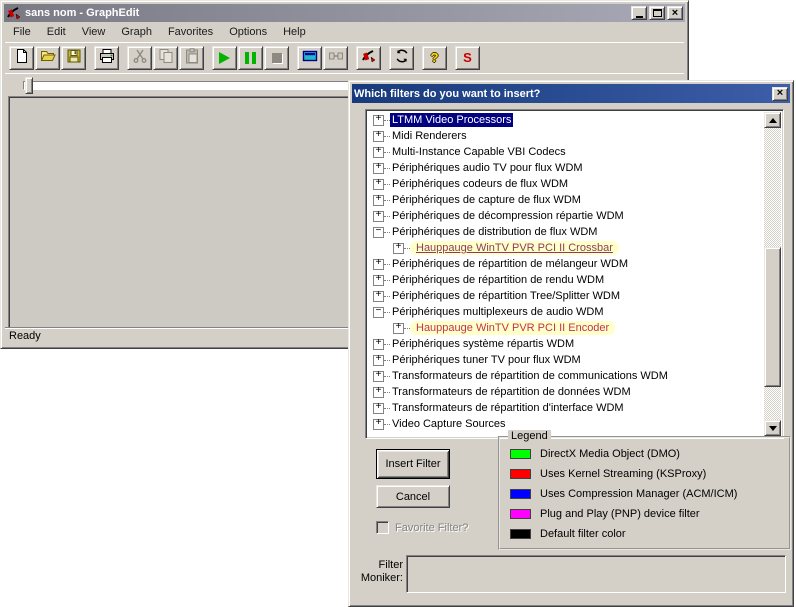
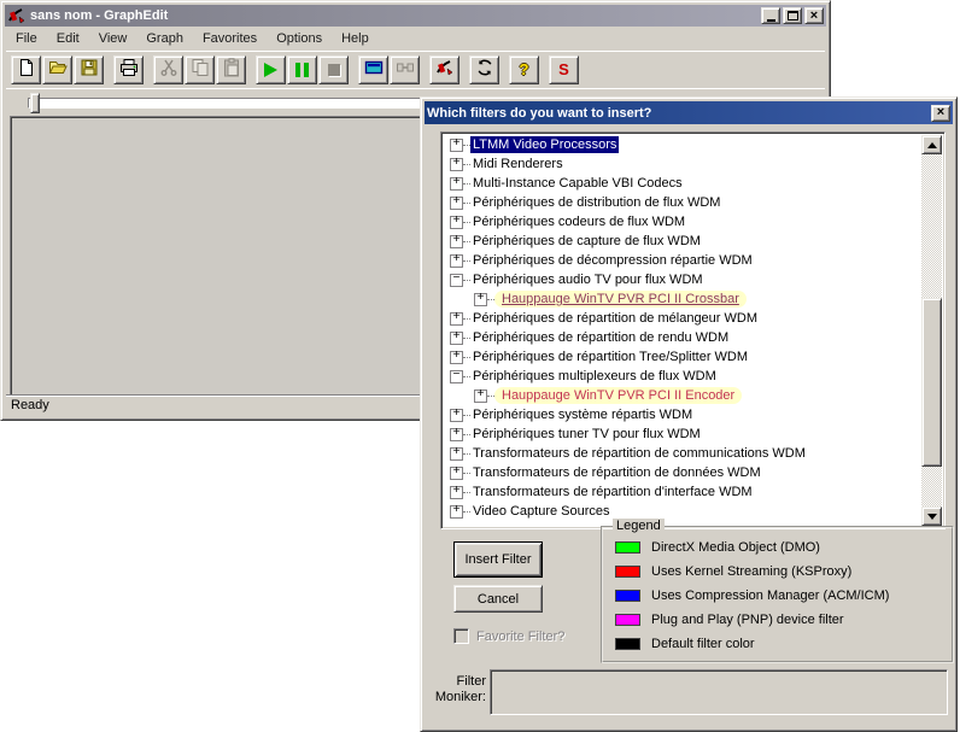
  sans nom - GraphEdit
  ×
  File
  Edit
  View
  Graph
  Favorites
  Options
  Help
  ?
  S
  Ready
  Which filters do you want to insert?
  ×
  LTMM Video Processors
  Midi Renderers
  Multi-Instance Capable VBI Codecs
- Périphériques audio TV pour flux WDM
+ Périphériques de distribution de flux WDM
  Périphériques codeurs de flux WDM
  Périphériques de capture de flux WDM
  Périphériques de décompression répartie WDM
- Périphériques de distribution de flux WDM
+ Périphériques audio TV pour flux WDM
  Hauppauge WinTV PVR PCI II Crossbar
  Périphériques de répartition de mélangeur WDM
  Périphériques de répartition de rendu WDM
  Périphériques de répartition Tree/Splitter WDM
- Périphériques multiplexeurs de audio WDM
+ Périphériques multiplexeurs de flux WDM
  Hauppauge WinTV PVR PCI II Encoder
  Périphériques système répartis WDM
  Périphériques tuner TV pour flux WDM
  Transformateurs de répartition de communications WDM
  Transformateurs de répartition de données WDM
  Transformateurs de répartition d'interface WDM
  Video Capture Sources
  Insert Filter
  Cancel
  Favorite Filter?
  Legend
  DirectX Media Object (DMO)
  Uses Kernel Streaming (KSProxy)
  Uses Compression Manager (ACM/ICM)
  Plug and Play (PNP) device filter
  Default filter color
  Filter Moniker:
